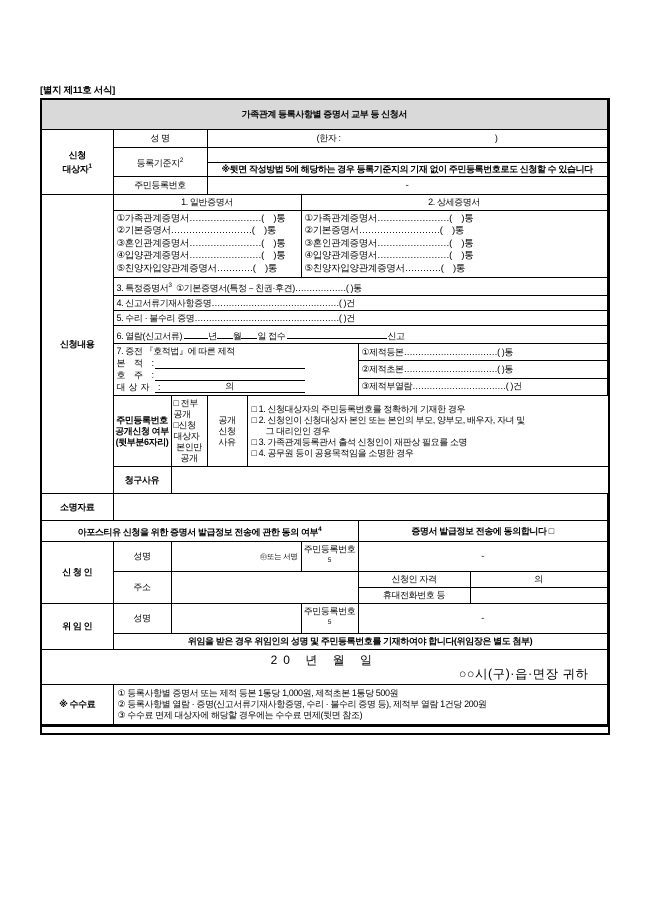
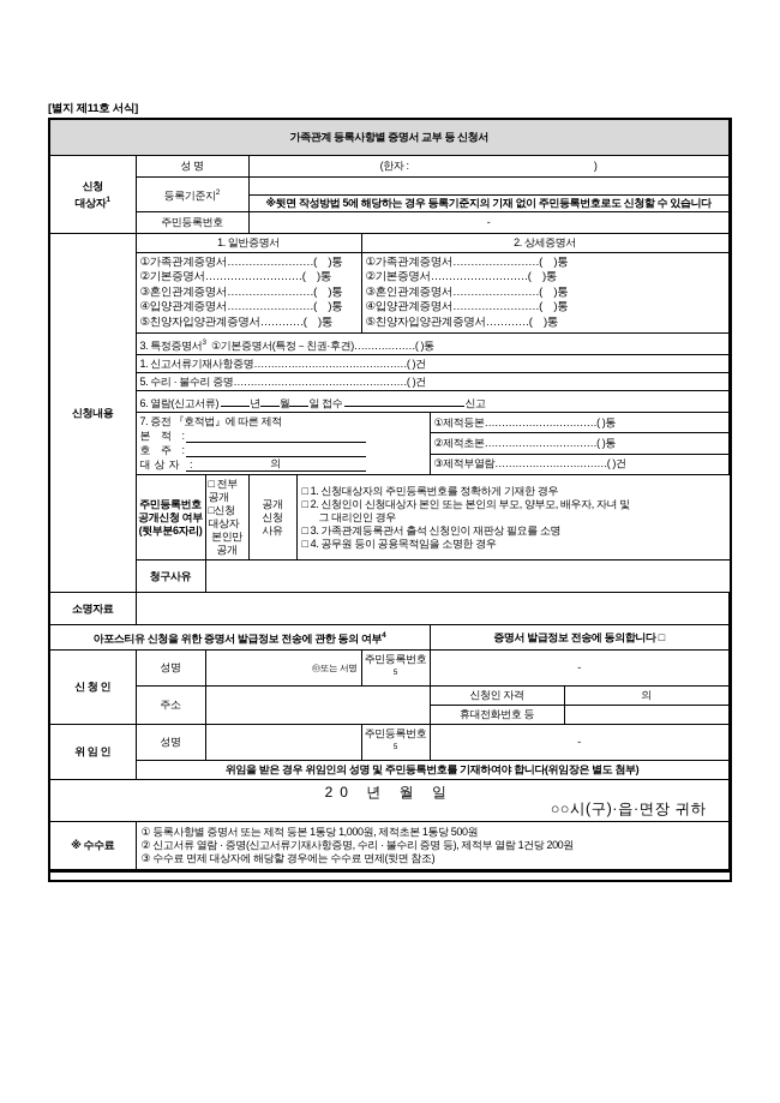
  [별지 제11호 서식]
  가족관계 등록사항별 증명서 교부 등 신청서
  신청 대상자	성 명	(한자 : )
  등록기준지
  ※뒷면 작성방법 5에 해당하는 경우 등록기준지의 기재 없이 주민등록번호로도 신청할 수 있습니다
  주민등록번호	-
  신청내용	1. 일반증명서	2. 상세증명서
  ①가족관계증명서……………………( )통 ②기본증명서………………………( )통 ③혼인관계증명서……………………( )통 ④입양관계증명서……………………( )통 ⑤친양자입양관계증명서…………( )통	①가족관계증명서……………………( )통 ②기본증명서………………………( )통 ③혼인관계증명서……………………( )통 ④입양관계증명서……………………( )통 ⑤친양자입양관계증명서…………( )통
  3. 특정증명서 ①기본증명서(특정－친권·후견)………………( )통
- 4. 신고서류기재사항증명………………………………………( )건
+ 1. 신고서류기재사항증명………………………………………( )건
  5. 수리 · 불수리 증명……………………………………………( )건
  6. 열람(신고서류) 년 월 일 접수 신고
  7. 증전 『호적법』에 따른 제적 본 적 : 호 주 : 대상자 의	①제적등본……………………………( )통
  ②제적초본……………………………( )통
  ③제적부열람……………………………( )건
  주민등록번호 공개신청 여부 (뒷부분6자리)	□ 전부공개 □신청 대상자 본인만 공개	공개 신청 사유	□ 1. 신청대상자의 주민등록번호를 정확하게 기재한 경우 □ 2. 신청인이 신청대상자 본인 또는 본인의 부모, 양부모, 배우자, 자녀 및 그 대리인인 경우 □ 3. 가족관계등록관서 출석 신청인이 재판상 필요를 소명 □ 4. 공무원 등이 공용목적임을 소명한 경우
  청구사유
  소명자료
  아포스티유 신청을 위한 증명서 발급정보 전송에 관한 동의 여부	증명서 발급정보 전송에 동의합니다 □
  신 청 인	성명	㊞또는 서명	주민등록번호	-
  주소		신청인 자격	의
  휴대전화번호 등
  위 임 인	성명		주민등록번호	-
  위임을 받은 경우 위임인의 성명 및 주민등록번호를 기재하여야 합니다(위임장은 별도 첨부)
  20 년 월 일 ○○시(구)·읍·면장 귀하
- ※ 수수료	① 등록사항별 증명서 또는 제적 등본 1통당 1,000원, 제적초본 1통당 500원 ② 등록사항별 열람 · 증명(신고서류기재사항증명, 수리 · 불수리 증명 등), 제적부 열람 1건당 200원 ③ 수수료 면제 대상자에 해당할 경우에는 수수료 면제(뒷면 참조)
+ ※ 수수료	① 등록사항별 증명서 또는 제적 등본 1통당 1,000원, 제적초본 1통당 500원 ② 신고서류 열람 · 증명(신고서류기재사항증명, 수리 · 불수리 증명 등), 제적부 열람 1건당 200원 ③ 수수료 면제 대상자에 해당할 경우에는 수수료 면제(뒷면 참조)
